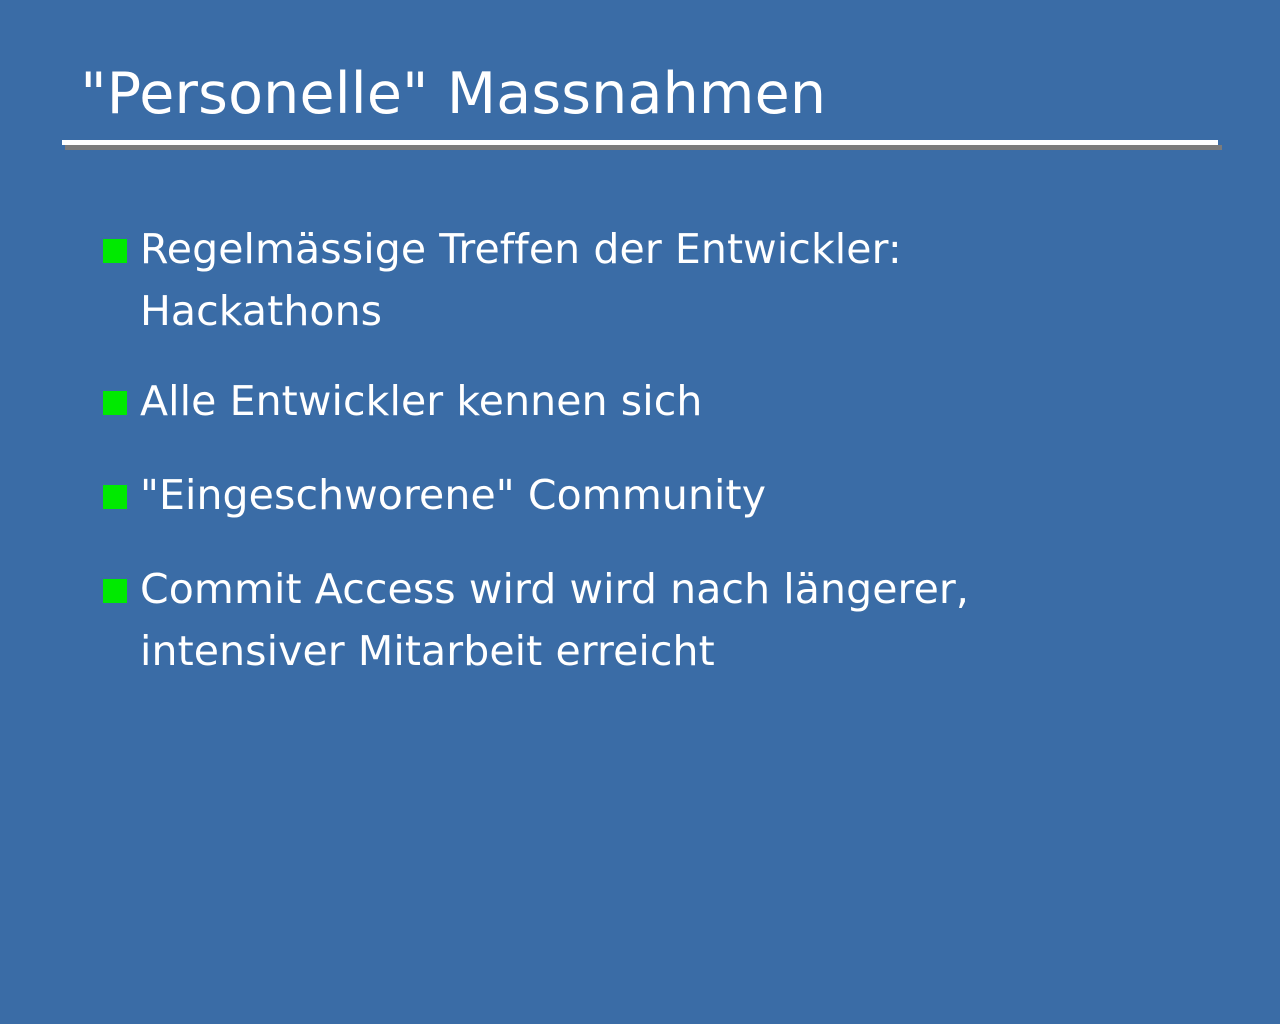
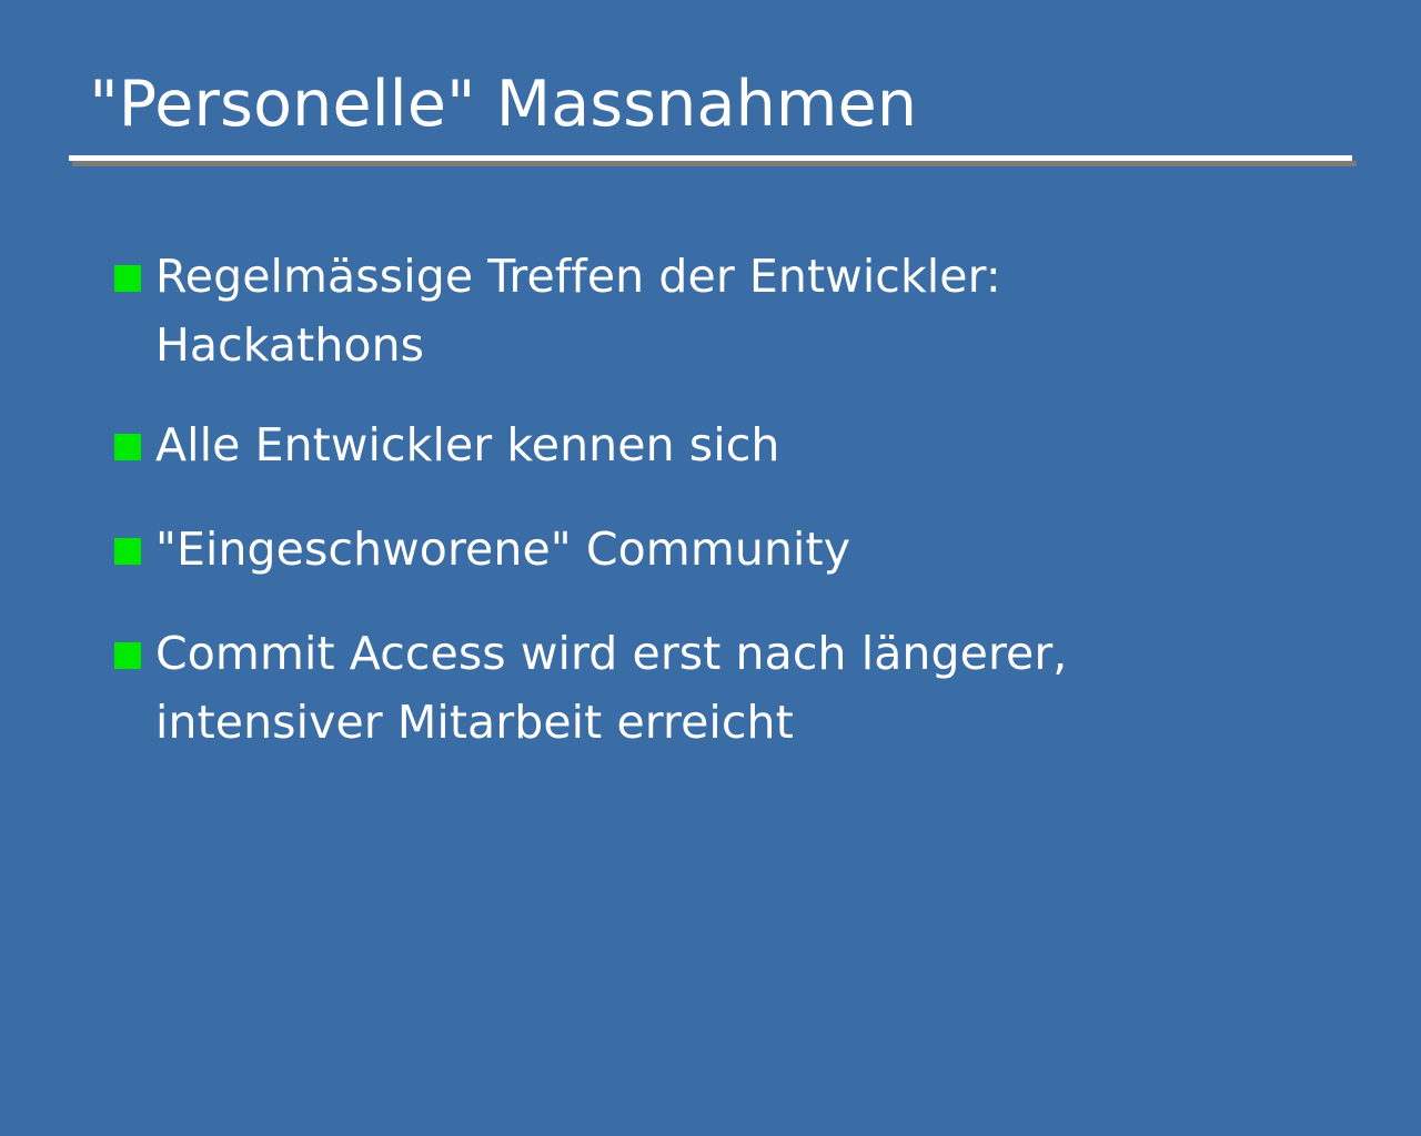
  "Personelle" Massnahmen
  Regelmässige Treffen der Entwickler: Hackathons
  Alle Entwickler kennen sich
  "Eingeschworene" Community
- Commit Access wird wird nach längerer, intensiver Mitarbeit erreicht
+ Commit Access wird erst nach längerer, intensiver Mitarbeit erreicht
